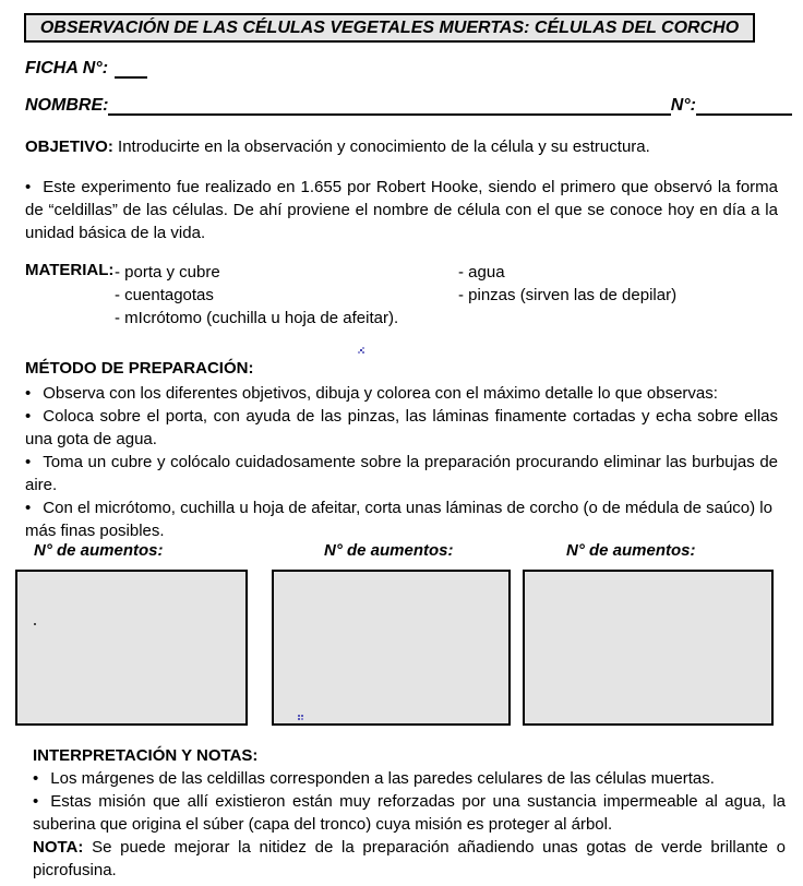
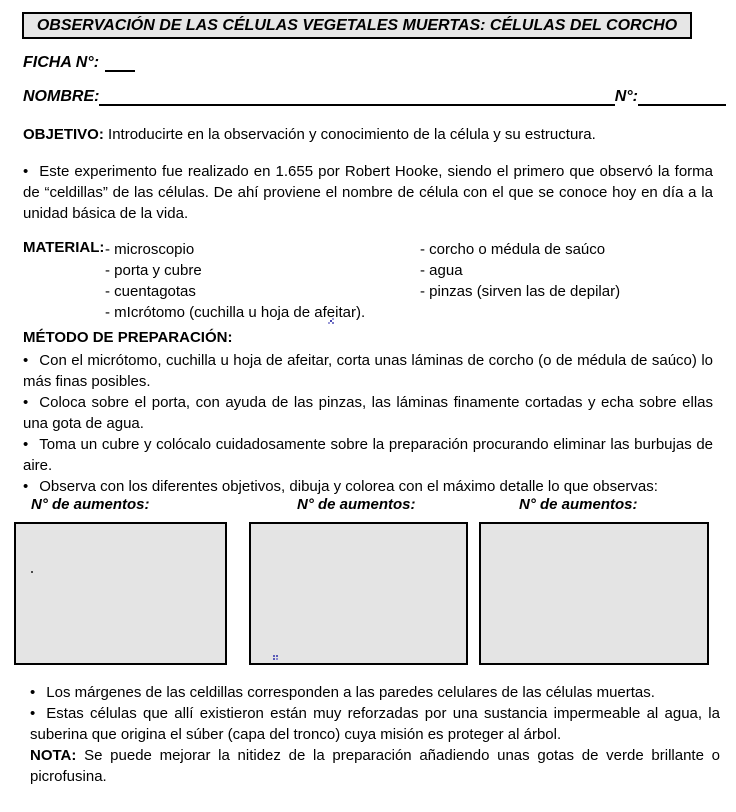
  OBSERVACIÓN DE LAS CÉLULAS VEGETALES MUERTAS: CÉLULAS DEL CORCHO
  FICHA N°:
  NOMBRE:
  N°:
  OBJETIVO: Introducirte en la observación y conocimiento de la célula y su estructura.
  • Este experimento fue realizado en 1.655 por Robert Hooke, siendo el primero que observó la forma de “celdillas” de las células. De ahí proviene el nombre de célula con el que se conoce hoy en día a la unidad básica de la vida.
  MATERIAL:
+ - microscopio
+ - corcho o médula de saúco
  - porta y cubre
  - agua
  - cuentagotas
  - pinzas (sirven las de depilar)
  - mIcrótomo (cuchilla u hoja de afeitar).
  MÉTODO DE PREPARACIÓN:
- • Observa con los diferentes objetivos, dibuja y colorea con el máximo detalle lo que observas:
+ • Con el micrótomo, cuchilla u hoja de afeitar, corta unas láminas de corcho (o de médula de saúco) lo más finas posibles.
  • Coloca sobre el porta, con ayuda de las pinzas, las láminas finamente cortadas y echa sobre ellas una gota de agua.
  • Toma un cubre y colócalo cuidadosamente sobre la preparación procurando eliminar las burbujas de aire.
- • Con el micrótomo, cuchilla u hoja de afeitar, corta unas láminas de corcho (o de médula de saúco) lo más finas posibles.
+ • Observa con los diferentes objetivos, dibuja y colorea con el máximo detalle lo que observas:
  N° de aumentos:
  N° de aumentos:
  N° de aumentos:
- INTERPRETACIÓN Y NOTAS:
  • Los márgenes de las celdillas corresponden a las paredes celulares de las células muertas.
- • Estas misión que allí existieron están muy reforzadas por una sustancia impermeable al agua, la suberina que origina el súber (capa del tronco) cuya misión es proteger al árbol.
+ • Estas células que allí existieron están muy reforzadas por una sustancia impermeable al agua, la suberina que origina el súber (capa del tronco) cuya misión es proteger al árbol.
  NOTA: Se puede mejorar la nitidez de la preparación añadiendo unas gotas de verde brillante o picrofusina.
